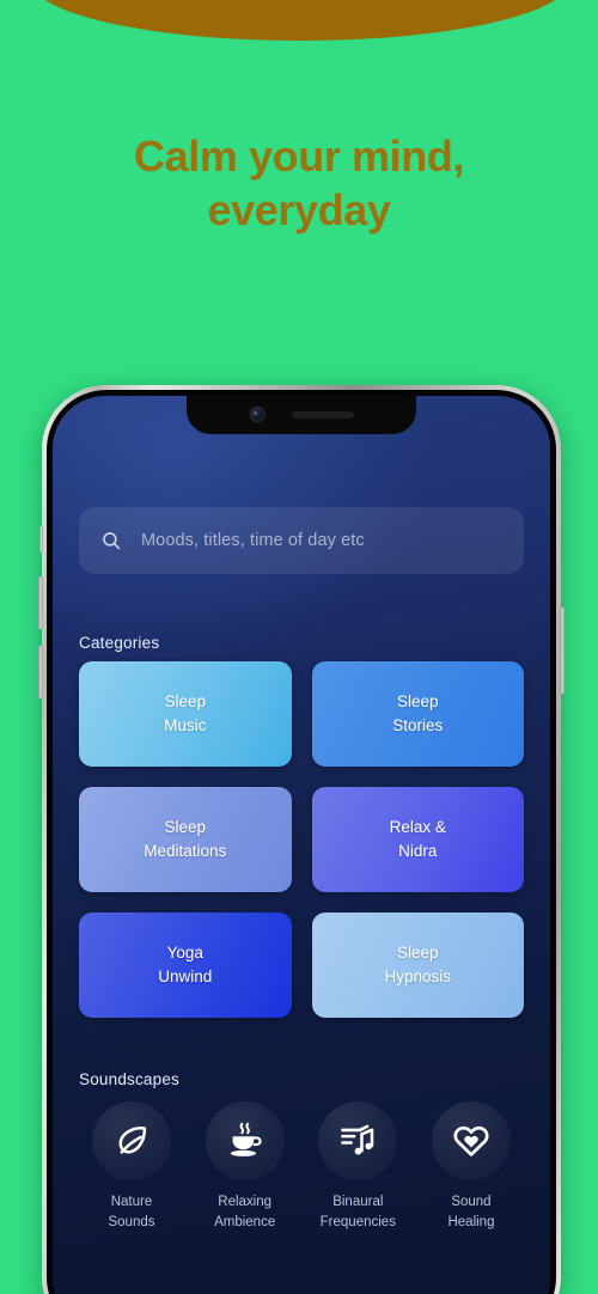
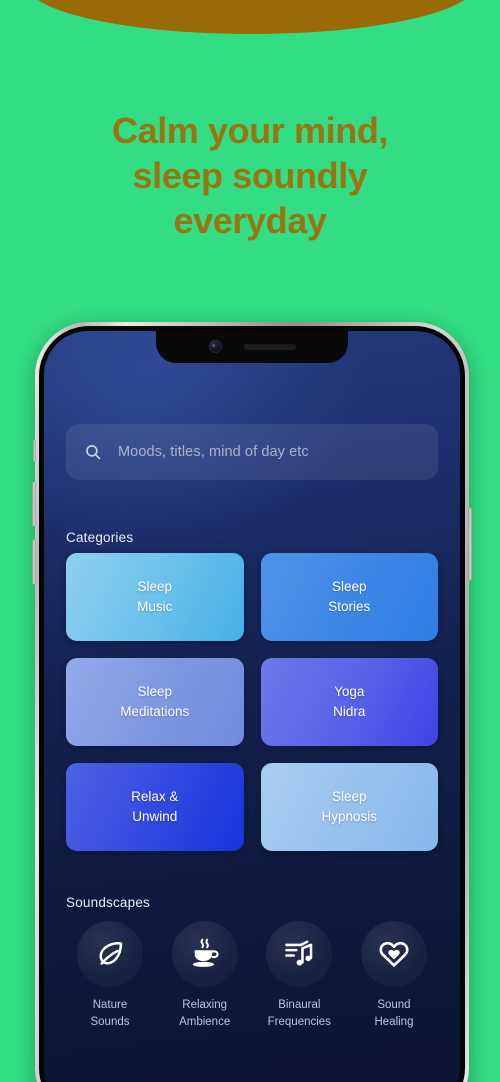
  Calm your mind,
+ sleep soundly
  everyday
- Moods, titles, time of day etc
+ Moods, titles, mind of day etc
  Categories
  Sleep
  Music
  Sleep
  Stories
  Sleep
  Meditations
- Relax &
+ Yoga
  Nidra
- Yoga
+ Relax &
  Unwind
  Sleep
  Hypnosis
  Soundscapes
  Nature
  Sounds
  Relaxing
  Ambience
  Binaural
  Frequencies
  Sound
  Healing
